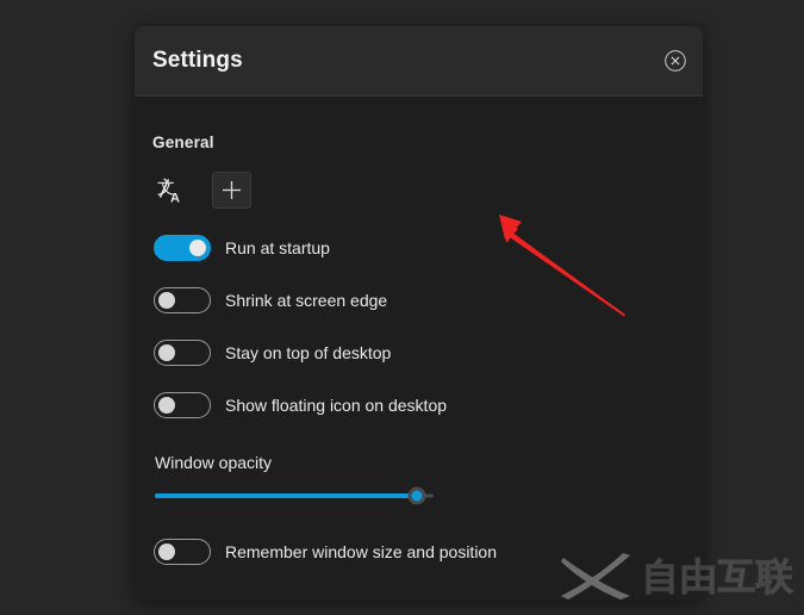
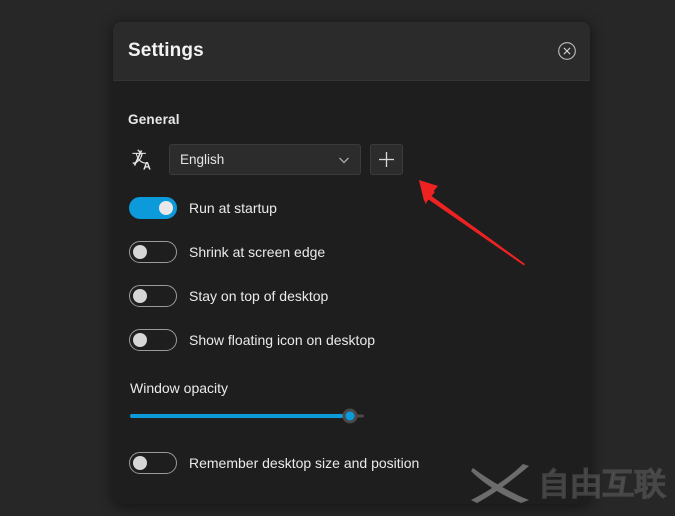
  Settings
  General
  文
  A
+ English
  Run at startup
  Shrink at screen edge
  Stay on top of desktop
  Show floating icon on desktop
  Window opacity
- Remember window size and position
+ Remember desktop size and position
  自由互联
